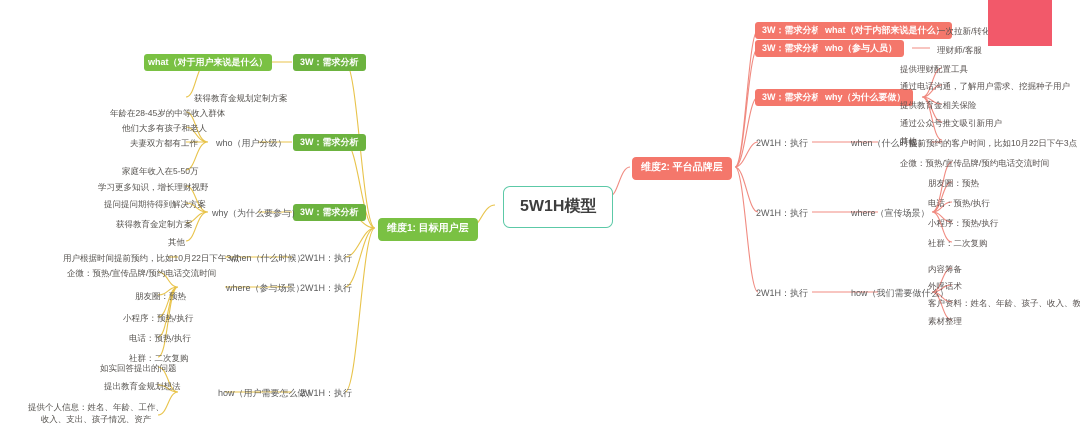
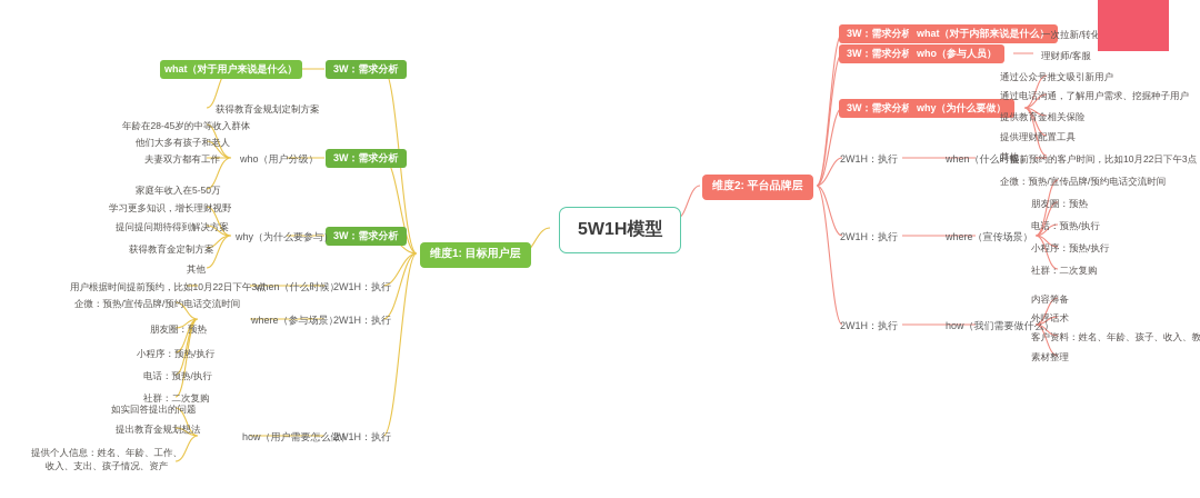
  5W1H模型
  维度1: 目标用户层
  3W：需求分析
  3W：需求分析
  3W：需求分析
  2W1H：执行
  2W1H：执行
  2W1H：执行
  what（对于用户来说是什么）
  who（用户分级）
  why（为什么要参与）
  when（什么时候）
  where（参与场景）
  how（用户需要怎么做）
  获得教育金规划定制方案
  年龄在28-45岁的中等收入群体
  他们大多有孩子和老人
  夫妻双方都有工作
  家庭年收入在5-50万
  学习更多知识，增长理财视野
  提问提问期待得到解决方案
  获得教育金定制方案
  其他
  用户根据时间提前预约，比如10月22日下午3点
  企微：预热/宣传品牌/预约电话交流时间
  朋友圈：预热
  小程序：预热/执行
  电话：预热/执行
  社群：二次复购
  如实回答提出的问题
  提出教育金规划想法
  提供个人信息：姓名、年龄、工作、收入、支出、孩子情况、资产
  维度2: 平台品牌层
  3W：需求分析
  3W：需求分析
  3W：需求分析
  2W1H：执行
  2W1H：执行
  2W1H：执行
  what（对于内部来说是什么）
  who（参与人员）
  why（为什么要做）
  when（什么时候）
  where（宣传场景）
  how（我们需要做什么）
  一次拉新/转化
  理财师/客服
- 提供理财配置工具
+ 通过公众号推文吸引新用户
  通过电话沟通，了解用户需求、挖掘种子用户
  提供教育金相关保险
- 通过公众号推文吸引新用户
+ 提供理财配置工具
  其他
  提前预约的客户时间，比如10月22日下午3点
  企微：预热/宣传品牌/预约电话交流时间
  朋友圈：预热
  电话：预热/执行
  小程序：预热/执行
  社群：二次复购
  内容筹备
  外呼话术
  客户资料：姓名、年龄、孩子、收入、教
  素材整理
